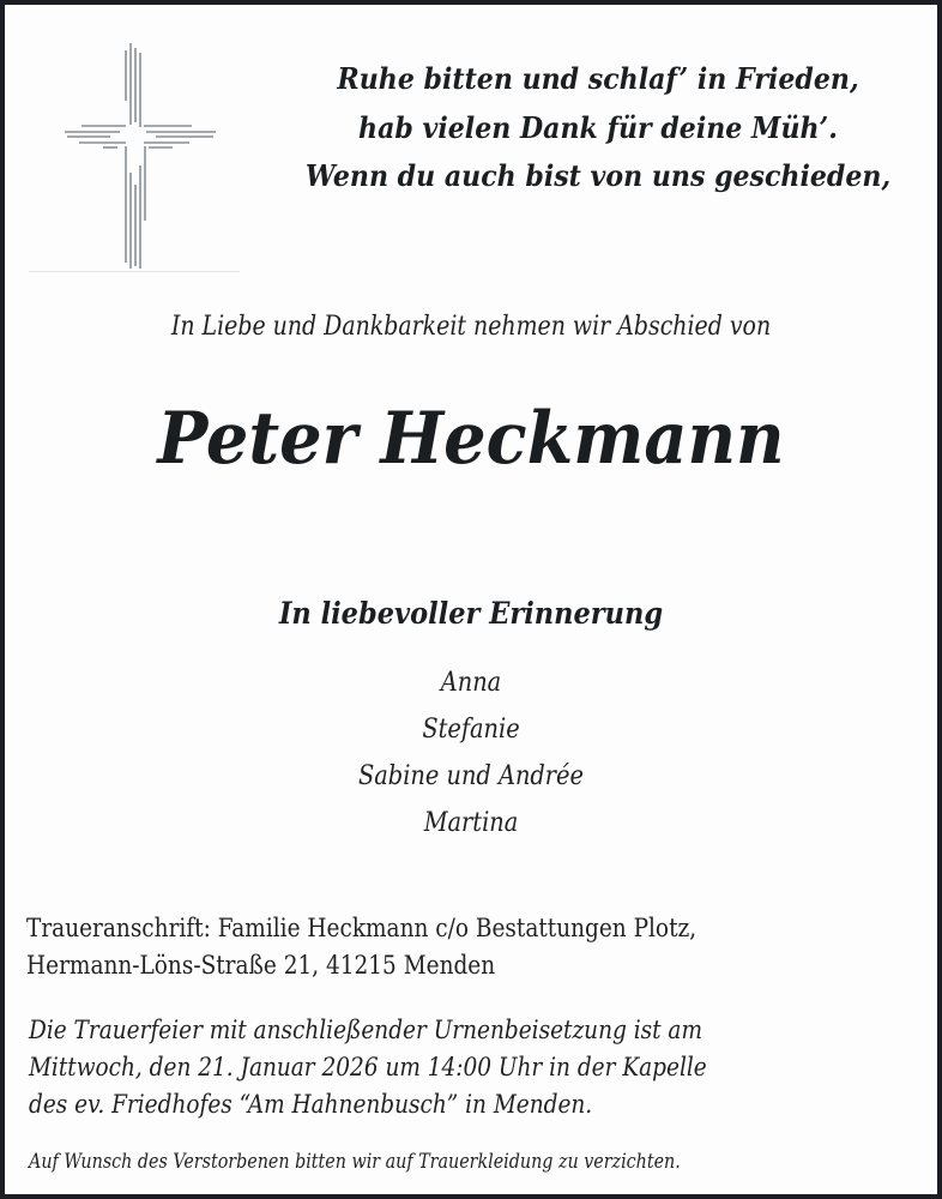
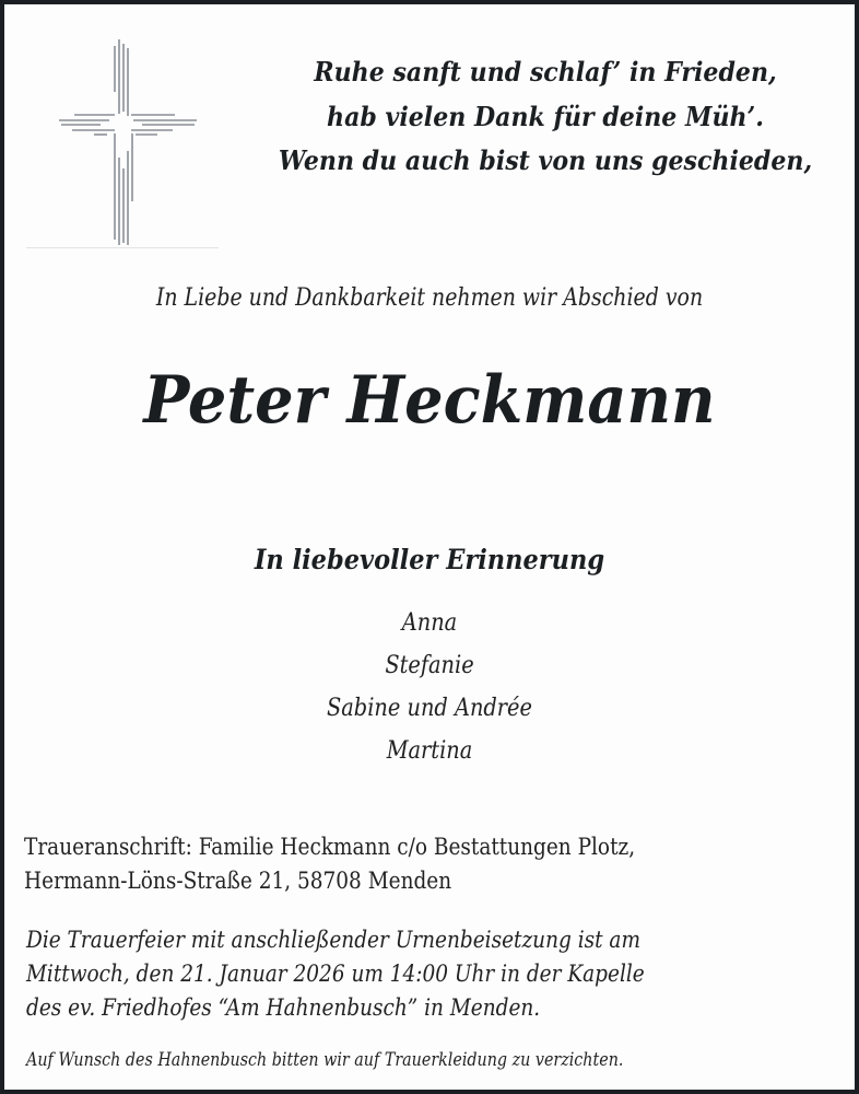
- Ruhe bitten und schlaf’ in Frieden,
+ Ruhe sanft und schlaf’ in Frieden,
  hab vielen Dank für deine Müh’.
  Wenn du auch bist von uns geschieden,
  In Liebe und Dankbarkeit nehmen wir Abschied von
  Peter Heckmann
  In liebevoller Erinnerung
  Anna
  Stefanie
  Sabine und Andrée
  Martina
  Traueranschrift: Familie Heckmann c/o Bestattungen Plotz,
- Hermann-Löns-Straße 21, 41215 Menden
+ Hermann-Löns-Straße 21, 58708 Menden
  Die Trauerfeier mit anschließender Urnenbeisetzung ist am
  Mittwoch, den 21. Januar 2026 um 14:00 Uhr in der Kapelle
  des ev. Friedhofes “Am Hahnenbusch” in Menden.
- Auf Wunsch des Verstorbenen bitten wir auf Trauerkleidung zu verzichten.
+ Auf Wunsch des Hahnenbusch bitten wir auf Trauerkleidung zu verzichten.
